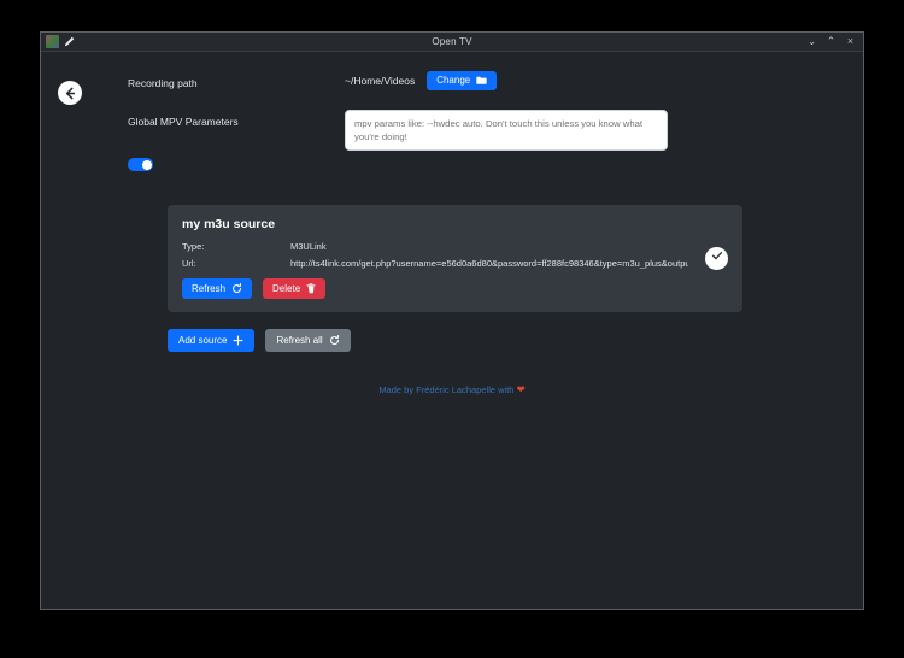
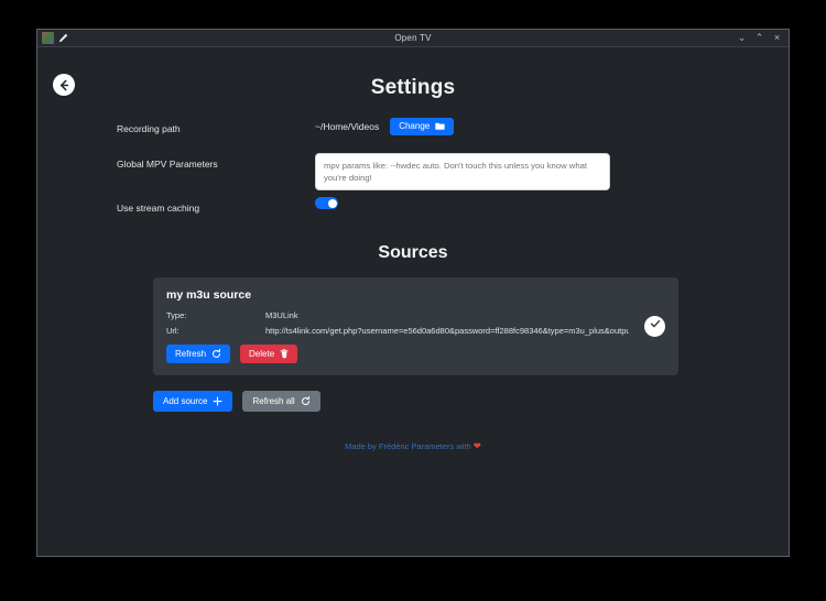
  Open TV
  ⌄
  ⌃
  ×
+ Settings
  Recording path
  ~/Home/Videos
  Change
  Global MPV Parameters
+ Use stream caching
+ Sources
  my m3u source
  Type:
  M3ULink
  Url:
  http://ts4link.com/get.php?username=e56d0a6d80&password=ff288fc98346&type=m3u_plus&outpu
  Refresh
  Delete
  Add source
  Refresh all
- Made by Frédéric Lachapelle with ❤
+ Made by Frédéric Parameters with ❤
